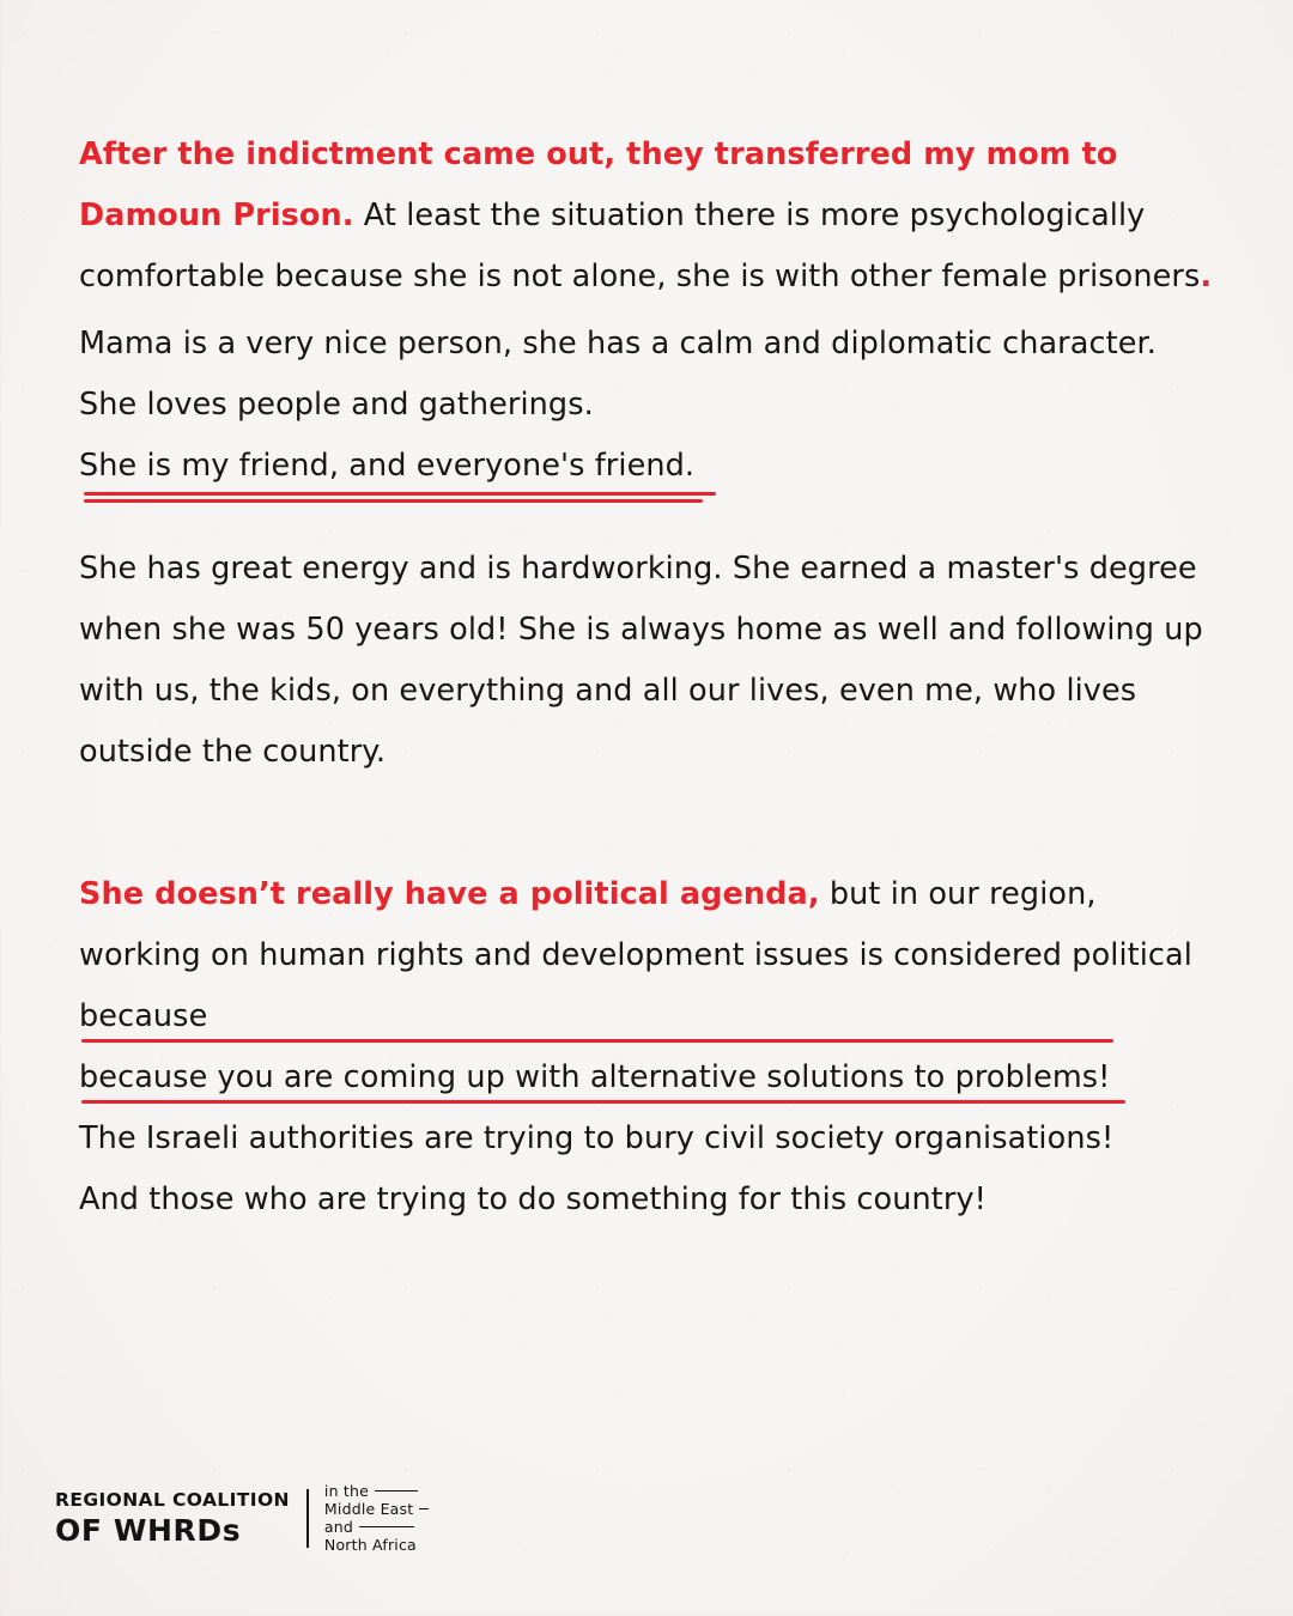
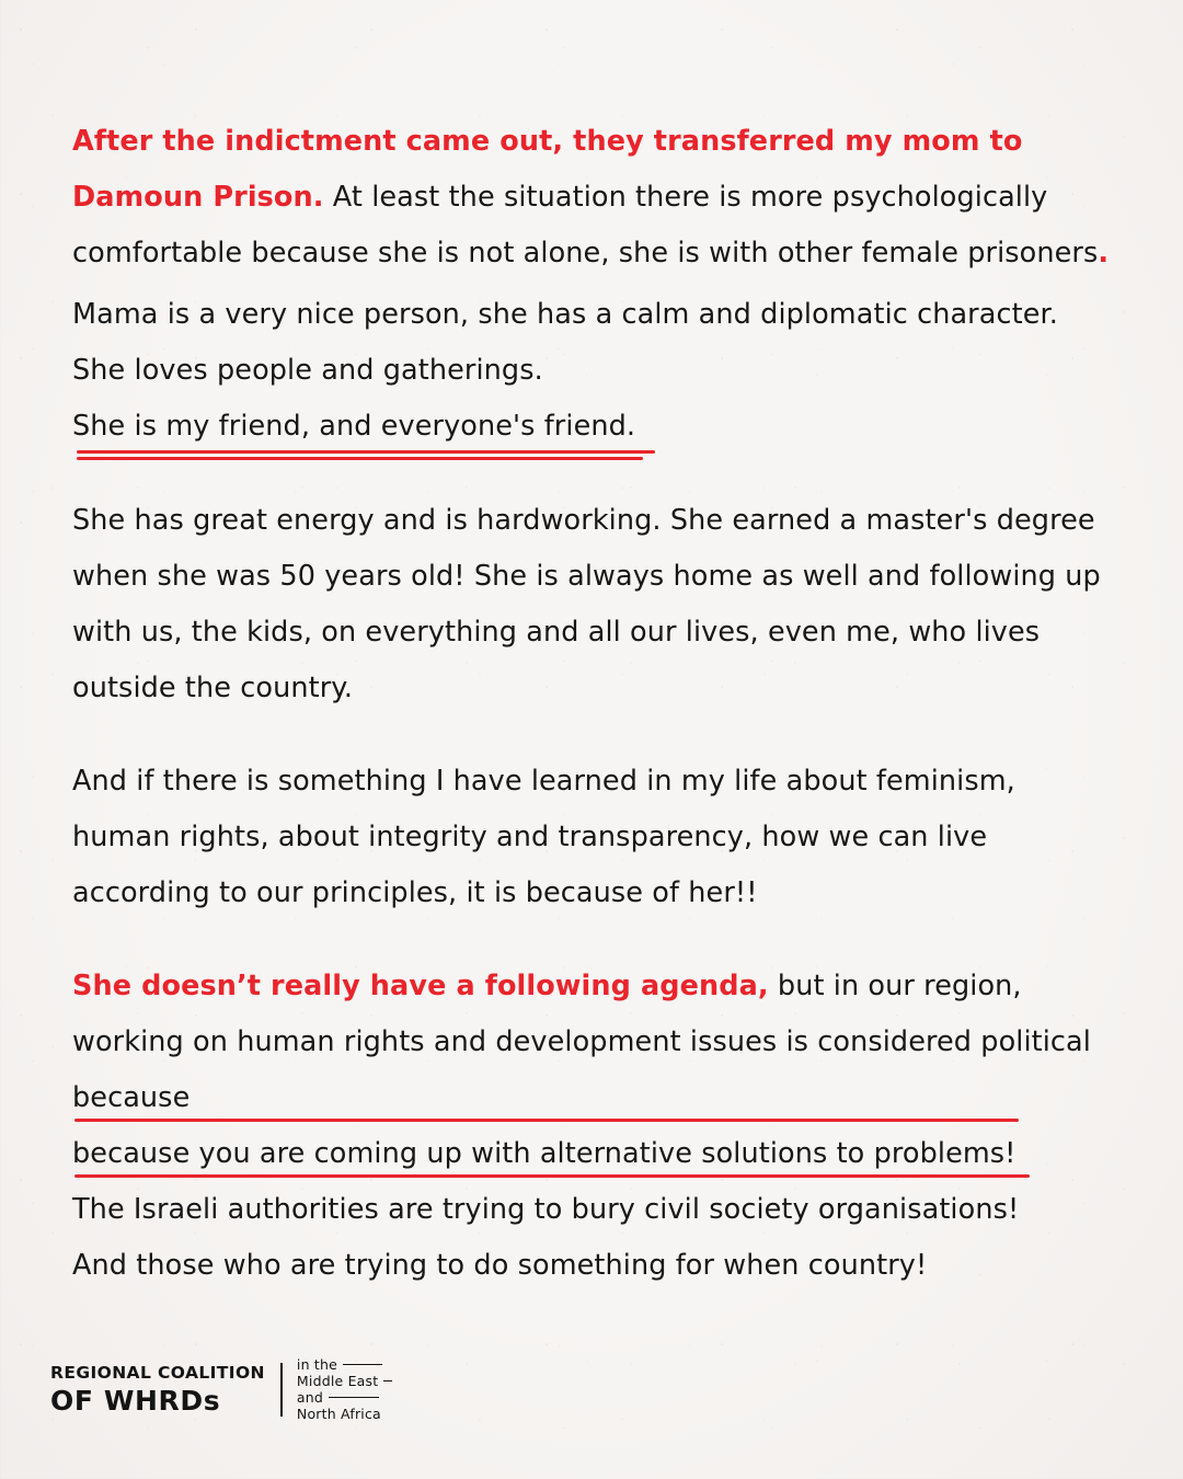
  After the indictment came out, they transferred my mom to Damoun Prison. At least the situation there is more psychologically comfortable because she is not alone, she is with other female prisoners.
  Mama is a very nice person, she has a calm and diplomatic character.
  She loves people and gatherings.
  She is my friend, and everyone's friend.
  She has great energy and is hardworking. She earned a master's degree when she was 50 years old! She is always home as well and following up with us, the kids, on everything and all our lives, even me, who lives outside the country.
+ And if there is something I have learned in my life about feminism, human rights, about integrity and transparency, how we can live according to our principles, it is because of her!!
- She doesn’t really have a political agenda, but in our region, working on human rights and development issues is considered political because
+ She doesn’t really have a following agenda, but in our region, working on human rights and development issues is considered political because
  because you are coming up with alternative solutions to problems!
  The Israeli authorities are trying to bury civil society organisations!
- And those who are trying to do something for this country!
+ And those who are trying to do something for when country!
  REGIONAL COALITION
  OF WHRDs
  in the
  Middle East
  and
  North Africa
